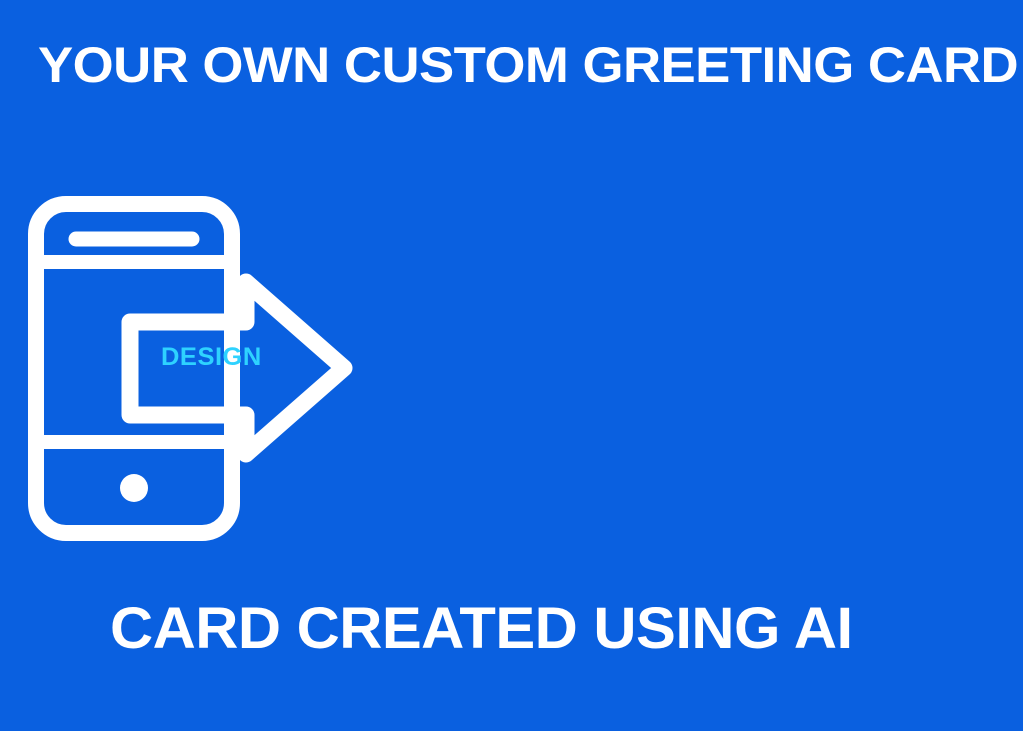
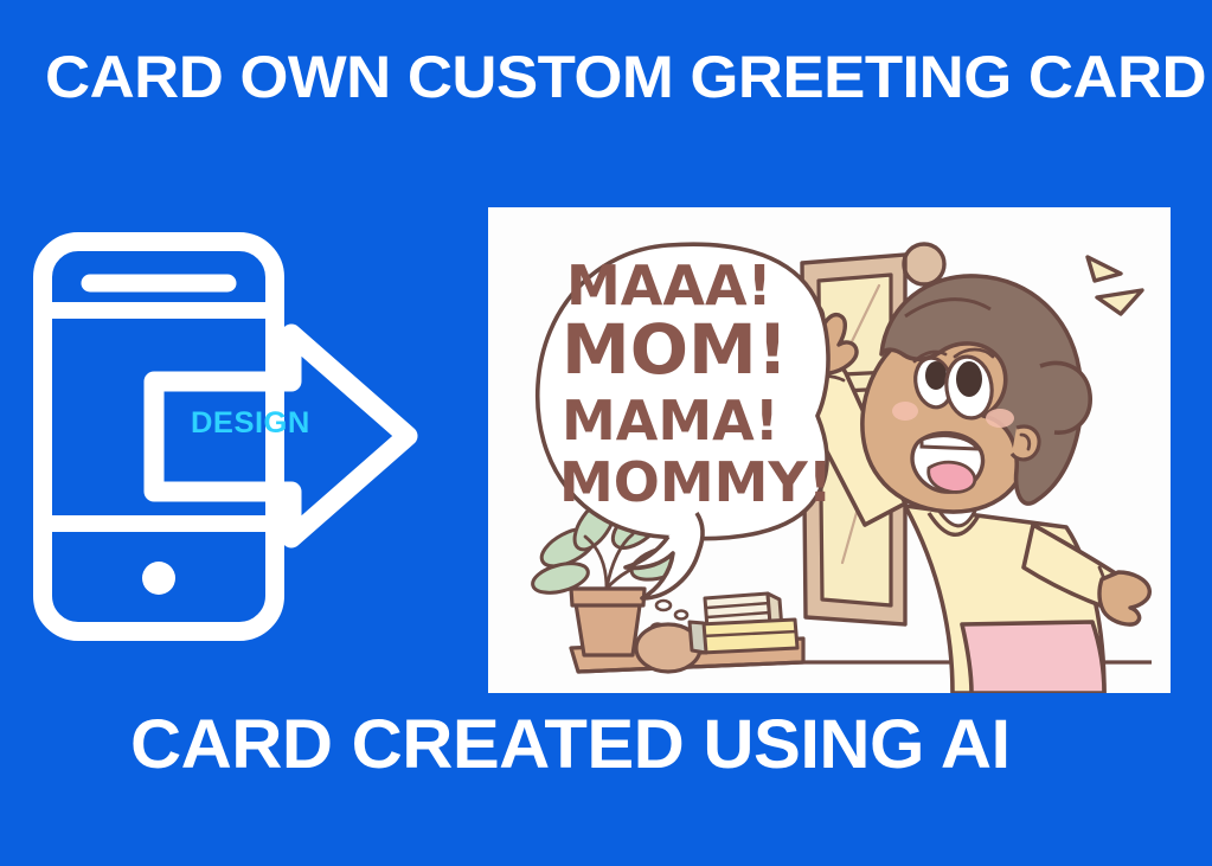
- YOUR OWN CUSTOM GREETING CARD
+ CARD OWN CUSTOM GREETING CARD
  DESIGN
+ MAAA!
+ MOM!
+ MAMA!
+ MOMMY!
  CARD CREATED USING AI
